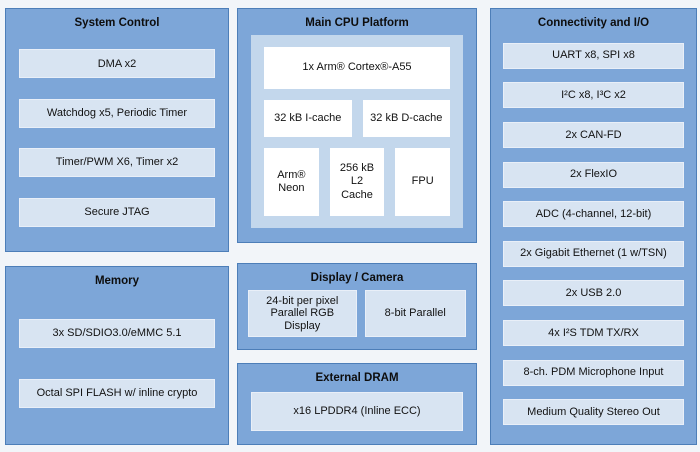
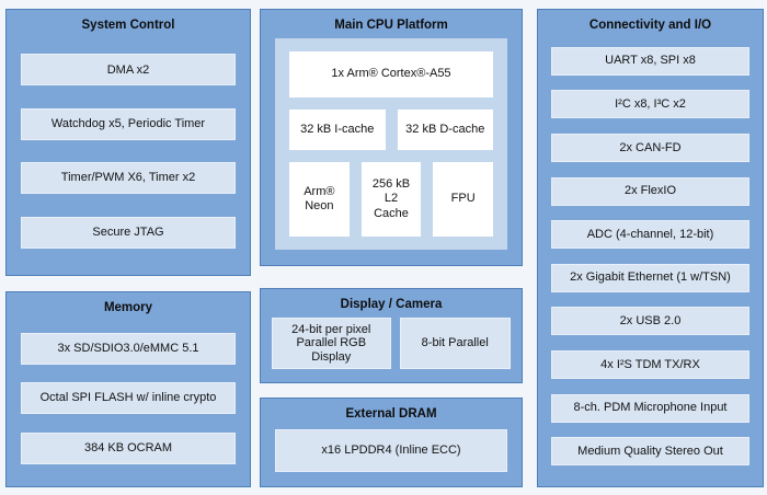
  System Control
  DMA x2
  Watchdog x5, Periodic Timer
  Timer/PWM X6, Timer x2
  Secure JTAG
  Memory
  3x SD/SDIO3.0/eMMC 5.1
  Octal SPI FLASH w/ inline crypto
+ 384 KB OCRAM
  Main CPU Platform
  1x Arm® Cortex®-A55
  32 kB I-cache
  32 kB D-cache
  Arm® Neon
  256 kB L2 Cache
  FPU
  Display / Camera
  24-bit per pixel Parallel RGB Display
  8-bit Parallel
  External DRAM
  x16 LPDDR4 (Inline ECC)
  Connectivity and I/O
  UART x8, SPI x8
  I²C x8, I³C x2
  2x CAN-FD
  2x FlexIO
  ADC (4-channel, 12-bit)
  2x Gigabit Ethernet (1 w/TSN)
  2x USB 2.0
  4x I²S TDM TX/RX
  8-ch. PDM Microphone Input
  Medium Quality Stereo Out
